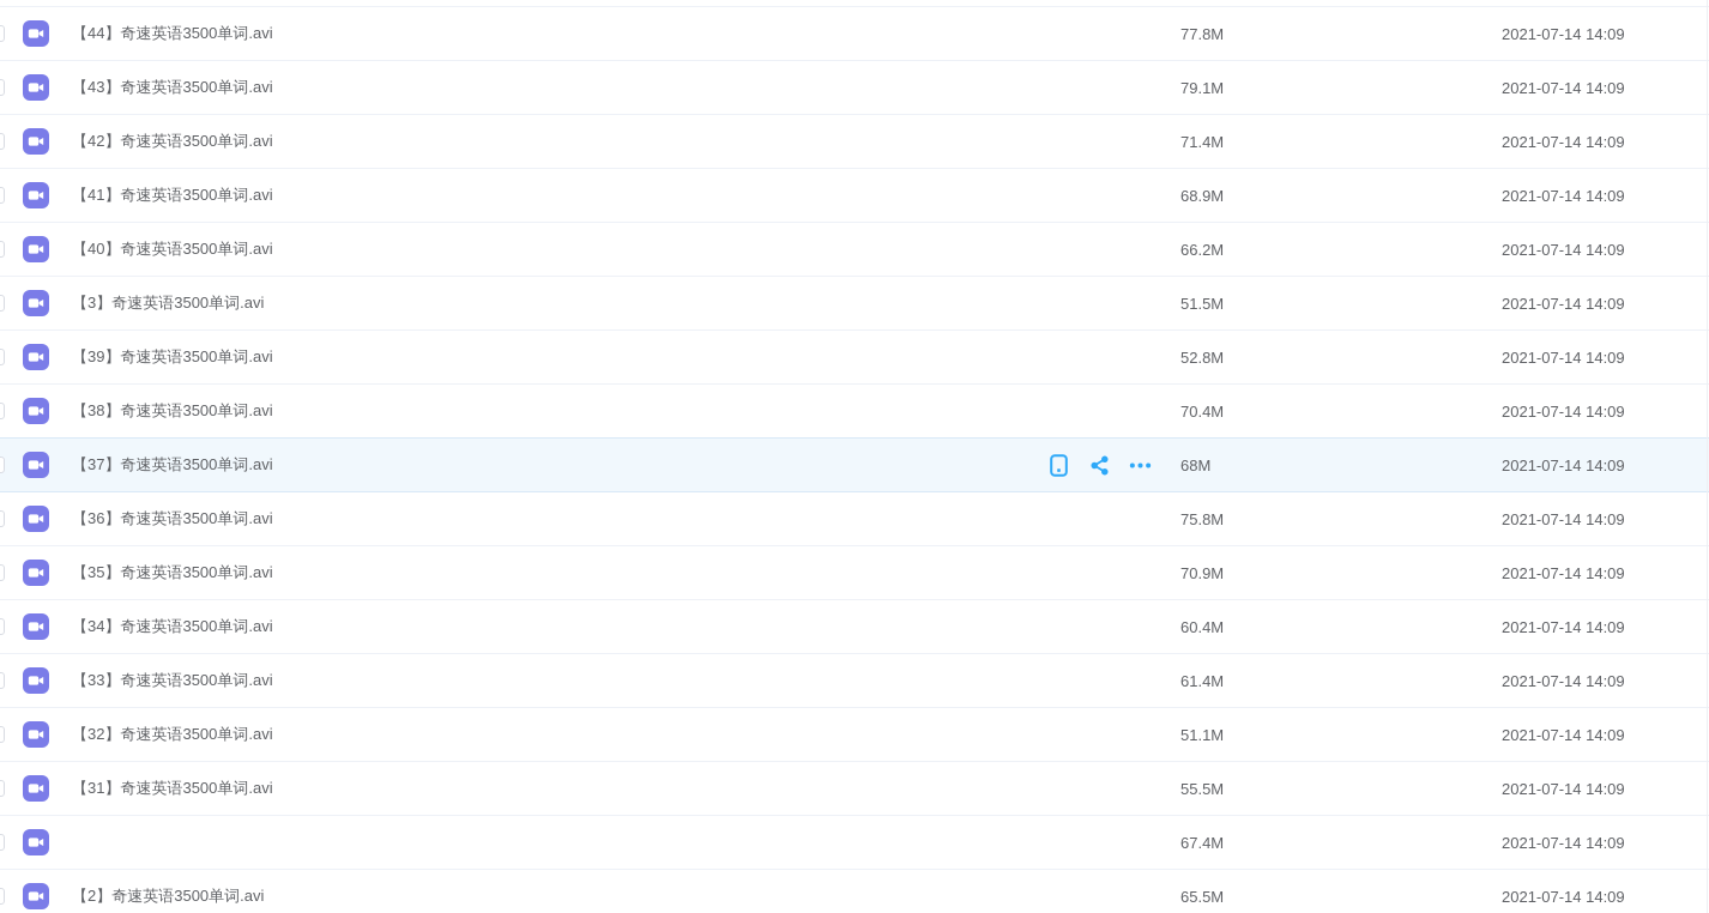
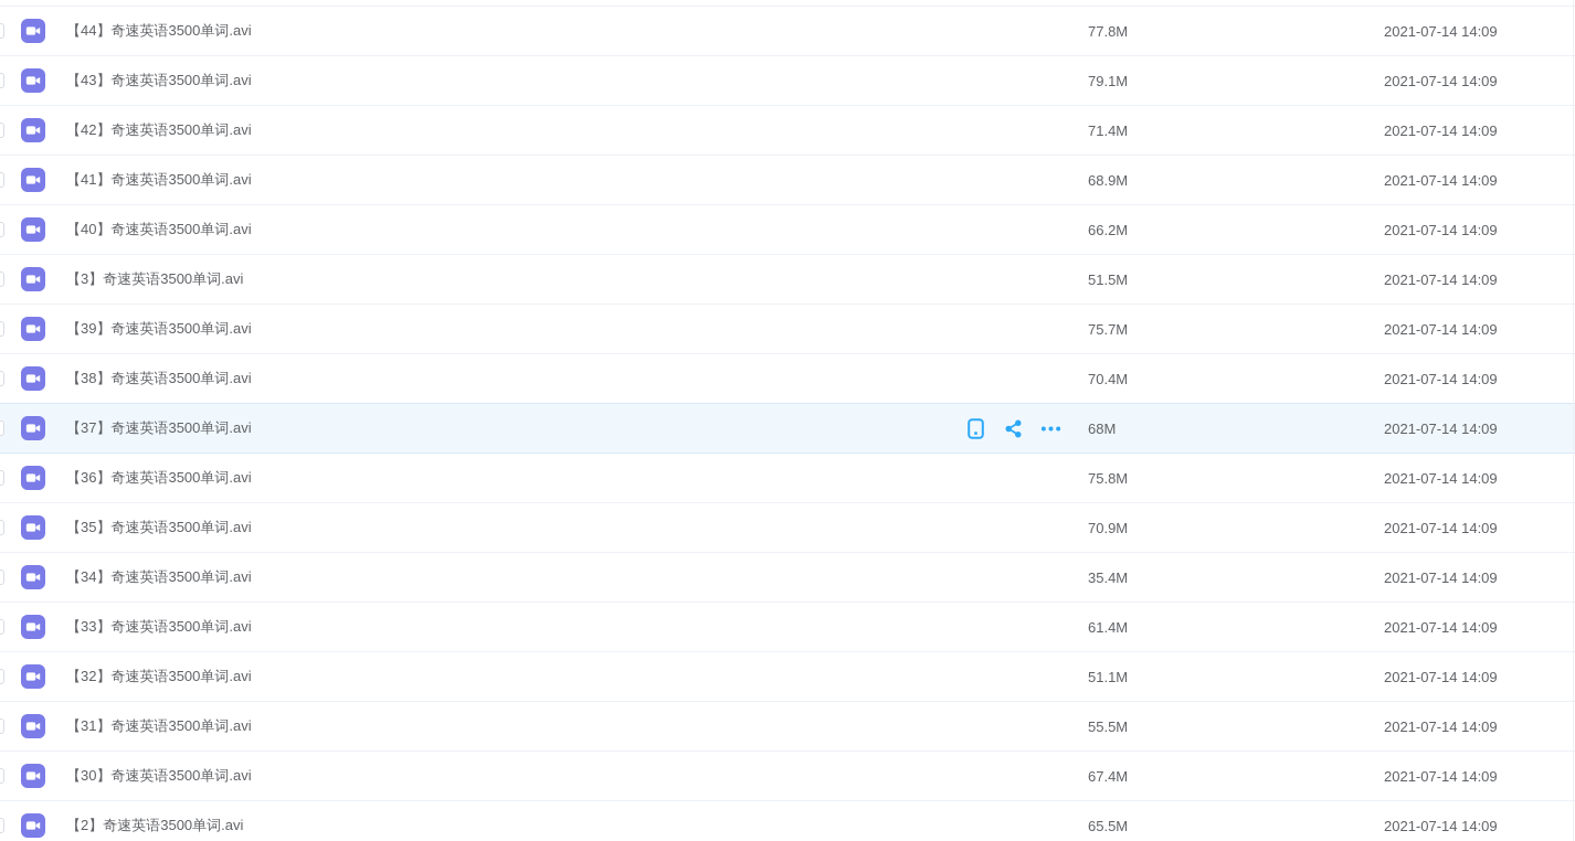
  【44】奇速英语3500单词.avi
  77.8M
  2021-07-14 14:09
  【43】奇速英语3500单词.avi
  79.1M
  2021-07-14 14:09
  【42】奇速英语3500单词.avi
  71.4M
  2021-07-14 14:09
  【41】奇速英语3500单词.avi
  68.9M
  2021-07-14 14:09
  【40】奇速英语3500单词.avi
  66.2M
  2021-07-14 14:09
  【3】奇速英语3500单词.avi
  51.5M
  2021-07-14 14:09
  【39】奇速英语3500单词.avi
- 52.8M
+ 75.7M
  2021-07-14 14:09
  【38】奇速英语3500单词.avi
  70.4M
  2021-07-14 14:09
  【37】奇速英语3500单词.avi
  68M
  2021-07-14 14:09
  【36】奇速英语3500单词.avi
  75.8M
  2021-07-14 14:09
  【35】奇速英语3500单词.avi
  70.9M
  2021-07-14 14:09
  【34】奇速英语3500单词.avi
- 60.4M
+ 35.4M
  2021-07-14 14:09
  【33】奇速英语3500单词.avi
  61.4M
  2021-07-14 14:09
  【32】奇速英语3500单词.avi
  51.1M
  2021-07-14 14:09
  【31】奇速英语3500单词.avi
  55.5M
  2021-07-14 14:09
+ 【30】奇速英语3500单词.avi
  67.4M
  2021-07-14 14:09
  【2】奇速英语3500单词.avi
  65.5M
  2021-07-14 14:09
